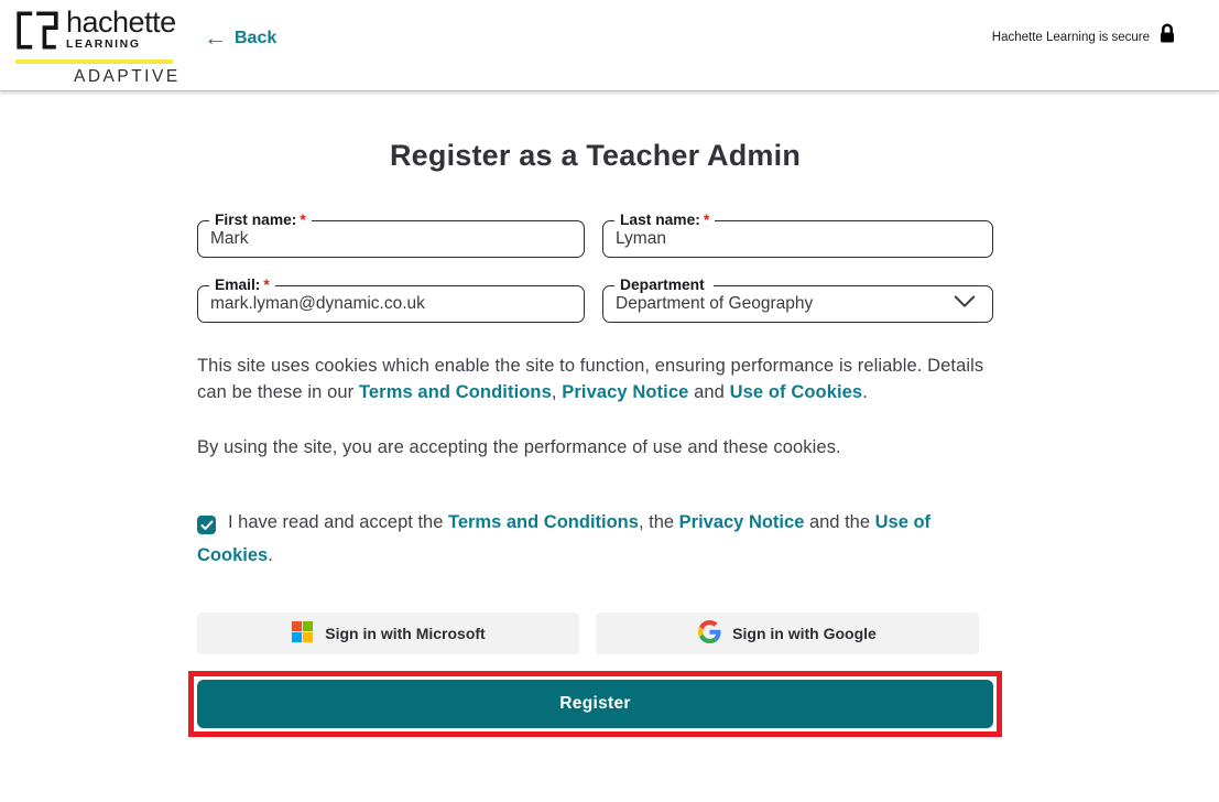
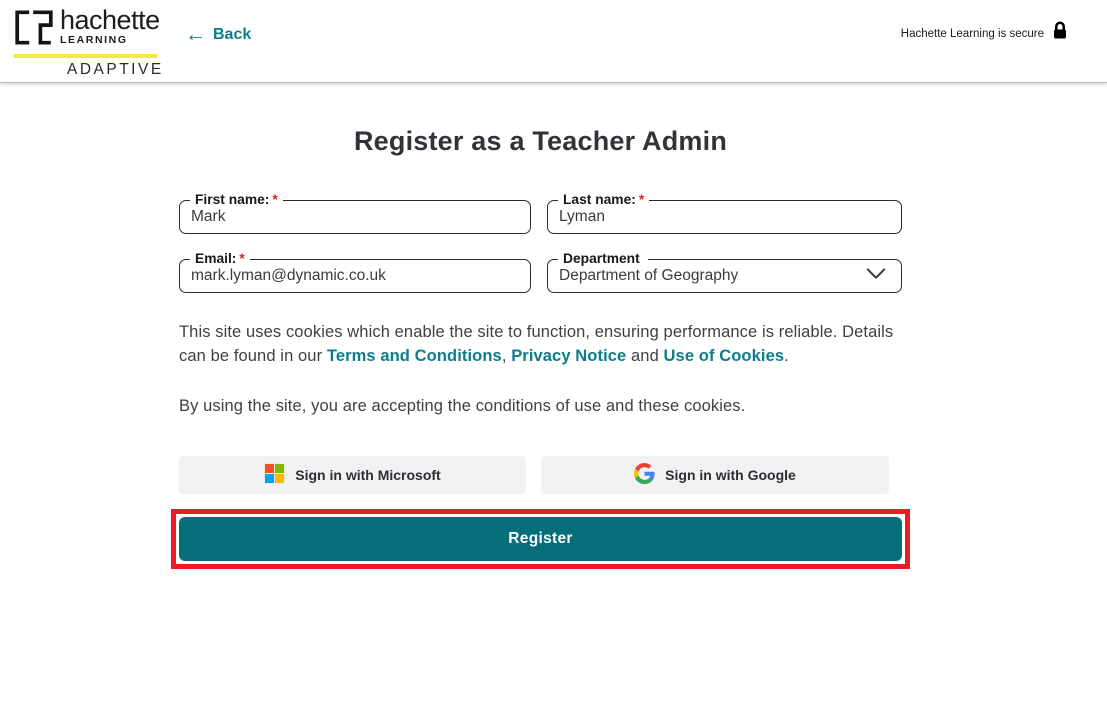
  hachette
  LEARNING
  ADAPTIVE
  ←
  Back
  Hachette Learning is secure
  Register as a Teacher Admin
  First name: *
  Mark
  Last name: *
  Lyman
  Email: *
  mark.lyman@dynamic.co.uk
  Department
  Department of Geography
- This site uses cookies which enable the site to function, ensuring performance is reliable. Details can be these in our Terms and Conditions, Privacy Notice and Use of Cookies.
+ This site uses cookies which enable the site to function, ensuring performance is reliable. Details can be found in our Terms and Conditions, Privacy Notice and Use of Cookies.
- By using the site, you are accepting the performance of use and these cookies.
+ By using the site, you are accepting the conditions of use and these cookies.
- I have read and accept the Terms and Conditions, the Privacy Notice and the Use of Cookies.
  Sign in with Microsoft
  Sign in with Google
  Register
